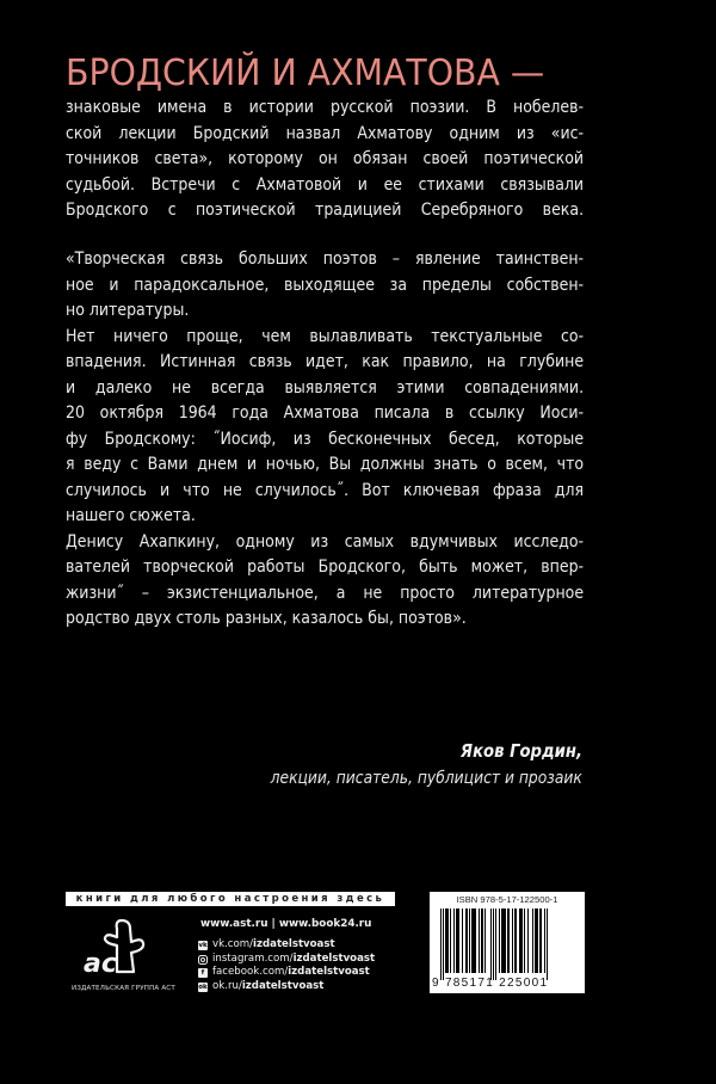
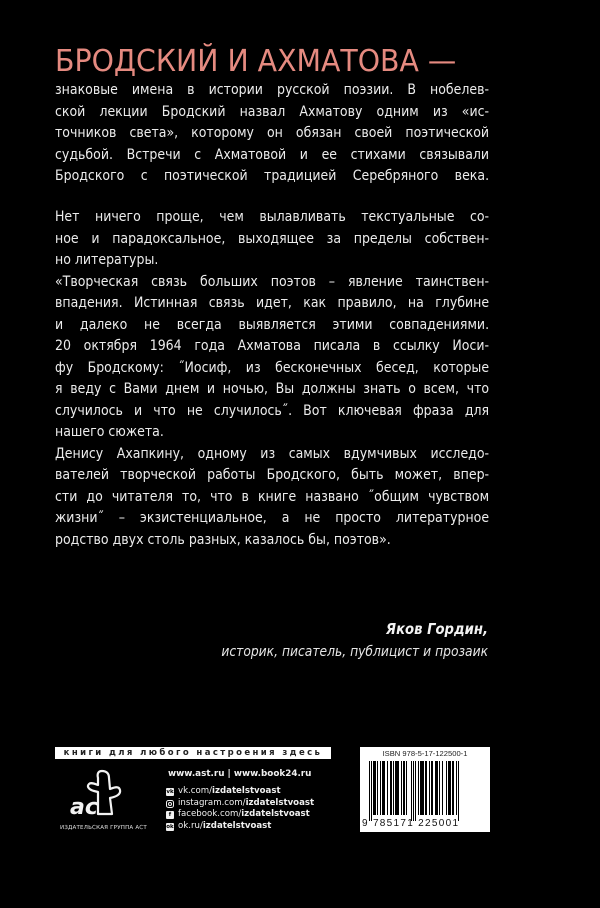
  БРОДСКИЙ И АХМАТОВА —
  знаковые имена в истории русской поэзии. В нобелев-
  ской лекции Бродский назвал Ахматову одним из «ис-
  точников света», которому он обязан своей поэтической
  судьбой. Встречи с Ахматовой и ее стихами связывали
  Бродского с поэтической традицией Серебряного века.
- «Творческая связь больших поэтов – явление таинствен-
+ Нет ничего проще, чем вылавливать текстуальные со-
  ное и парадоксальное, выходящее за пределы собствен-
  но литературы.
- Нет ничего проще, чем вылавливать текстуальные со-
+ «Творческая связь больших поэтов – явление таинствен-
  впадения. Истинная связь идет, как правило, на глубине
  и далеко не всегда выявляется этими совпадениями.
  20 октября 1964 года Ахматова писала в ссылку Иоси-
  фу Бродскому: ˝Иосиф, из бесконечных бесед, которые
  я веду с Вами днем и ночью, Вы должны знать о всем, что
  случилось и что не случилось˝. Вот ключевая фраза для
  нашего сюжета.
  Денису Ахапкину, одному из самых вдумчивых исследо-
  вателей творческой работы Бродского, быть может, впер-
+ сти до читателя то, что в книге названо ˝общим чувством
  жизни˝ – экзистенциальное, а не просто литературное
  родство двух столь разных, казалось бы, поэтов».
  Яков Гордин,
- лекции, писатель, публицист и прозаик
+ историк, писатель, публицист и прозаик
  книги для любого настроения здесь
  ac
  www.ast.ru | www.book24.ru
  vk.com/
  izdatelstvoast
  instagram.com/
  izdatelstvoast
  facebook.com/
  izdatelstvoast
  ok.ru/
  izdatelstvoast
  ISBN 978-5-17-122500-1
  9 785171 225001
